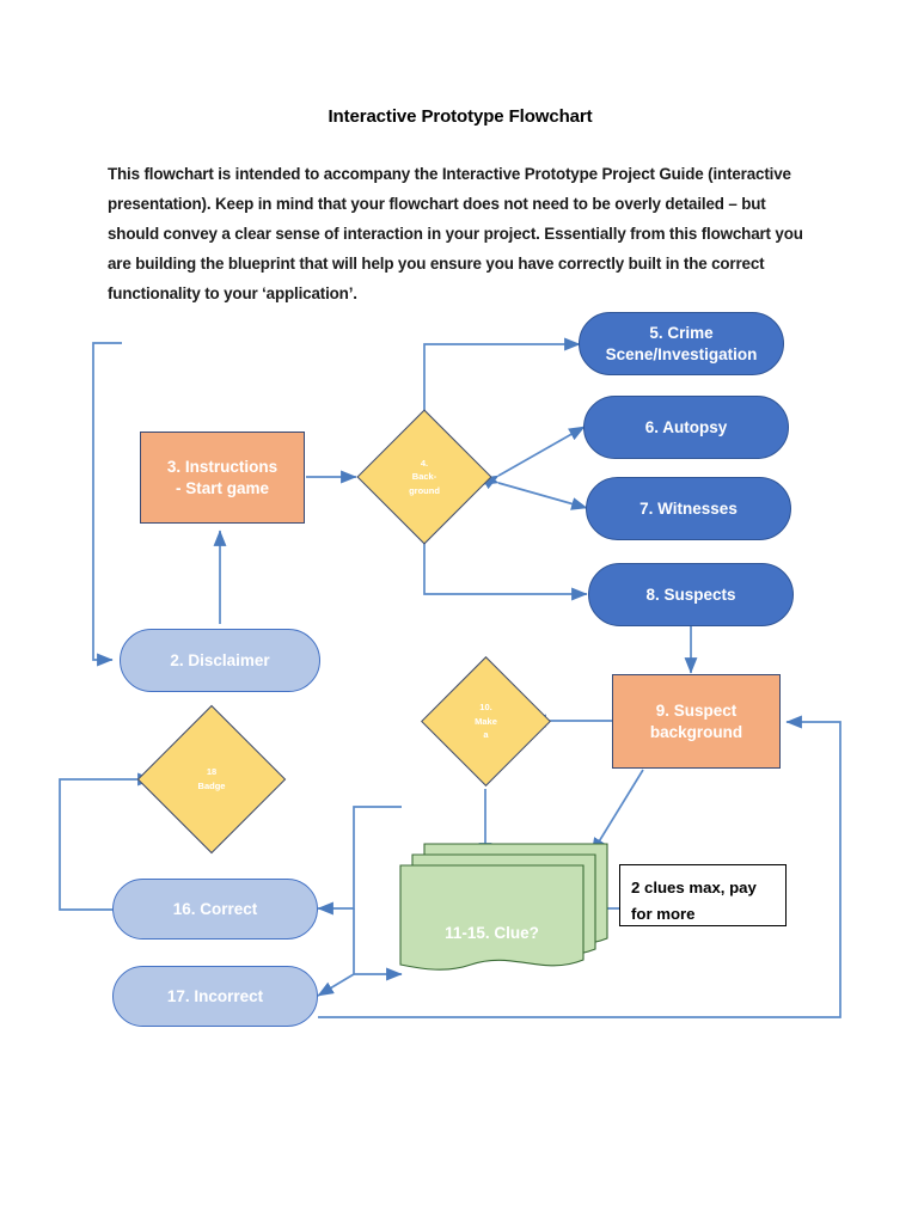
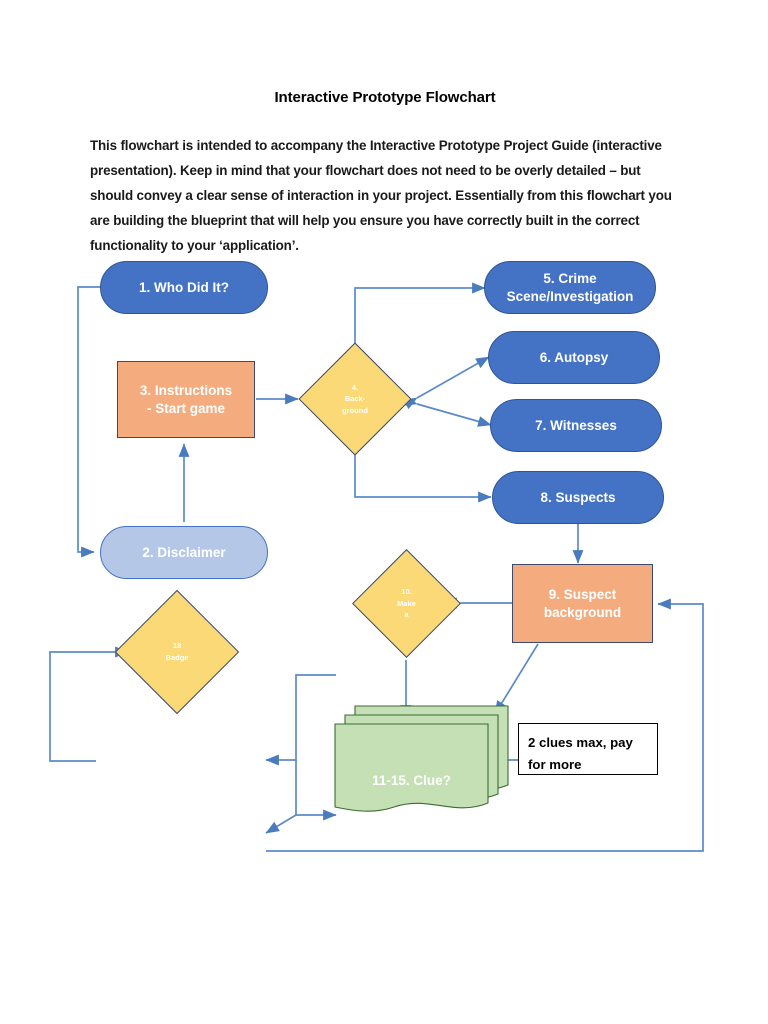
  Interactive Prototype Flowchart
  This flowchart is intended to accompany the Interactive Prototype Project Guide (interactive presentation). Keep in mind that your flowchart does not need to be overly detailed – but should convey a clear sense of interaction in your project. Essentially from this flowchart you are building the blueprint that will help you ensure you have correctly built in the correct functionality to your ‘application’.
+ 1. Who Did It?
  3. Instructions
  - Start game
  4.
  Back-
  ground
  5. Crime
  Scene/Investigation
  6. Autopsy
  7. Witnesses
  8. Suspects
  2. Disclaimer
  9. Suspect
  background
  10.
  Make
  a
  18
  Badge
  11-15. Clue?
- 16. Correct
- 17. Incorrect
  2 clues max, pay
  for more
